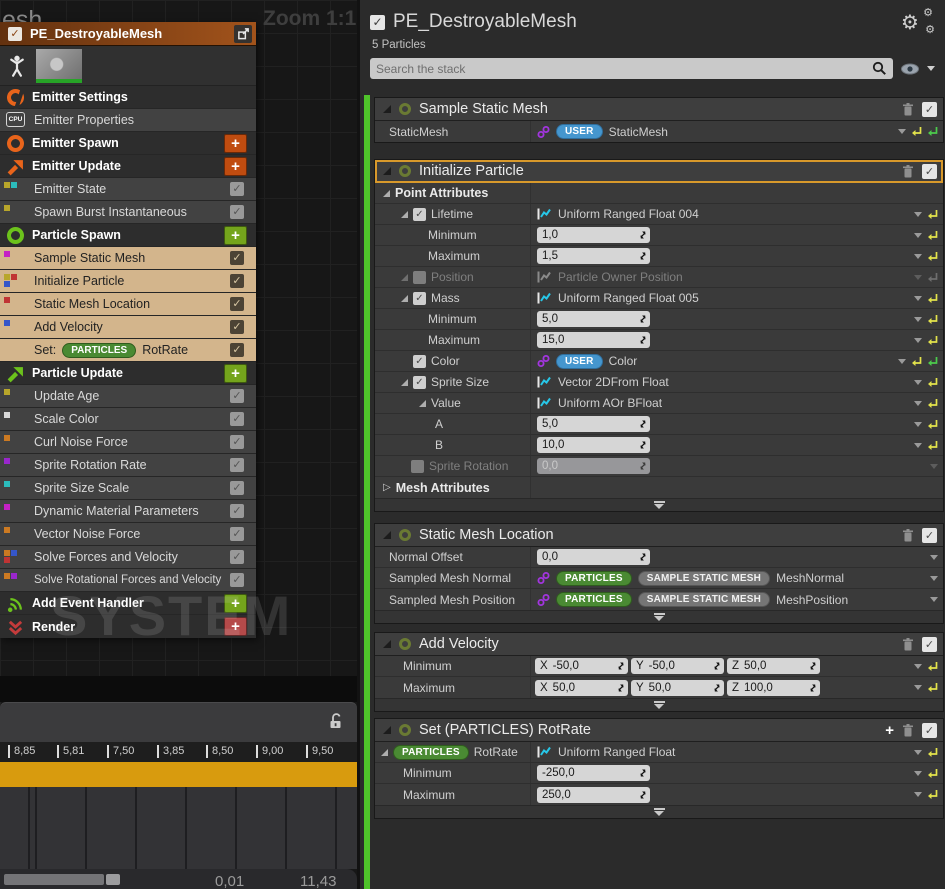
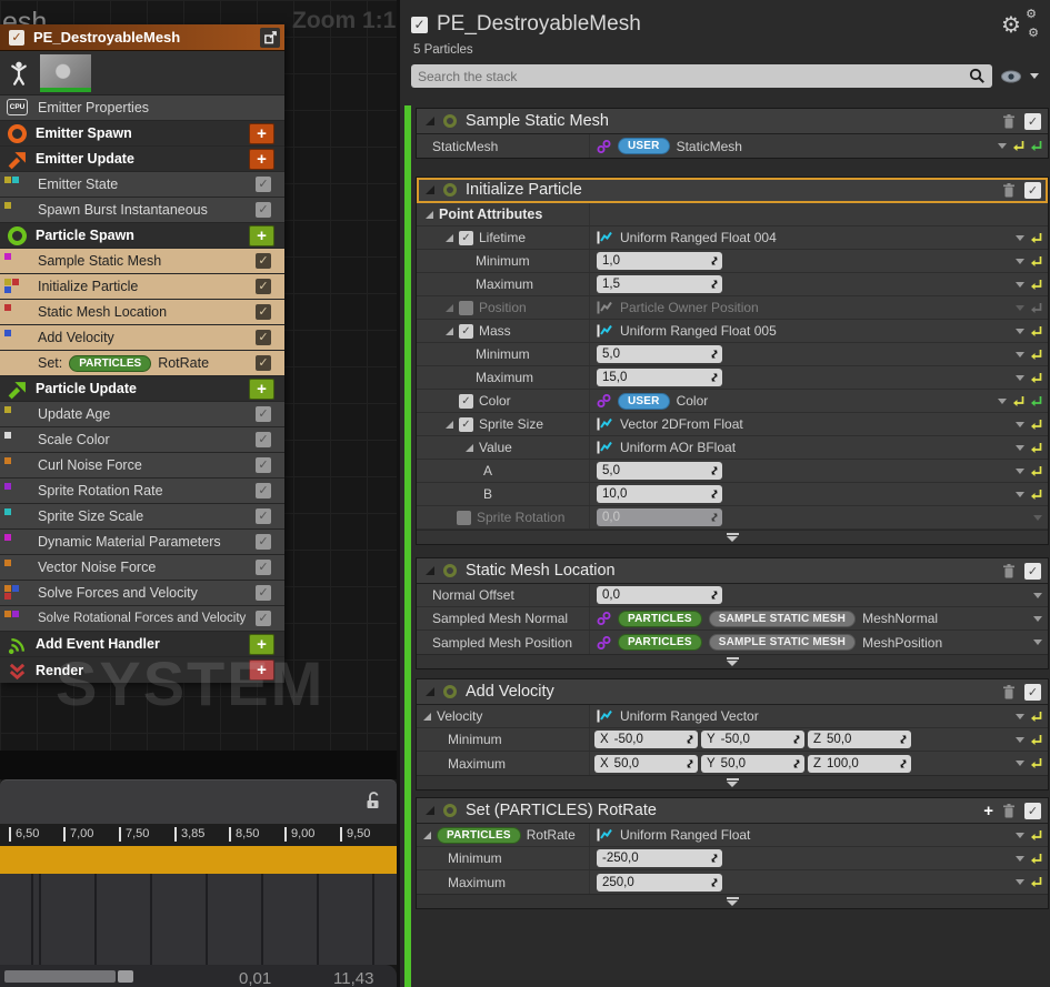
  esh
  Zoom 1:1
  SYSTEM
  ✓
  PE_DestroyableMesh
- Emitter Settings
  Emitter Properties
  Emitter Spawn
  +
  Emitter Update
  +
  Emitter State
  ✓
  Spawn Burst Instantaneous
  ✓
  Particle Spawn
  +
  Sample Static Mesh
  ✓
  Initialize Particle
  ✓
  Static Mesh Location
  ✓
  Add Velocity
  ✓
  Set:
  PARTICLES
  RotRate
  ✓
  Particle Update
  +
  Update Age
  ✓
  Scale Color
  ✓
  Curl Noise Force
  ✓
  Sprite Rotation Rate
  ✓
  Sprite Size Scale
  ✓
  Dynamic Material Parameters
  ✓
  Vector Noise Force
  ✓
  Solve Forces and Velocity
  ✓
  Solve Rotational Forces and Velocity
  ✓
  Add Event Handler
  +
  Render
  +
- 8,85
+ 6,50
- 5,81
+ 7,00
  7,50
  3,85
  8,50
  9,00
  9,50
  0,01
  11,43
  ✓
  PE_DestroyableMesh
  ⚙
  ⚙
  ⚙
  5 Particles
  Search the stack
  Sample Static Mesh
  ✓
  StaticMesh
  USER
  StaticMesh
  Initialize Particle
  ✓
  Point Attributes
  ✓
  Lifetime
  Uniform Ranged Float 004
  Minimum
  1,0
  Maximum
  1,5
  Position
  Particle Owner Position
  ✓
  Mass
  Uniform Ranged Float 005
  Minimum
  5,0
  Maximum
  15,0
  ✓
  Color
  USER
  Color
  ✓
  Sprite Size
  Vector 2DFrom Float
  Value
  Uniform AOr BFloat
  A
  5,0
  B
  10,0
  Sprite Rotation
  0,0
- ▷
- Mesh Attributes
  Static Mesh Location
  ✓
  Normal Offset
  0,0
  Sampled Mesh Normal
  PARTICLES
  SAMPLE STATIC MESH
  MeshNormal
  Sampled Mesh Position
  PARTICLES
  SAMPLE STATIC MESH
  MeshPosition
  Add Velocity
  ✓
+ Velocity
+ Uniform Ranged Vector
  Minimum
  X
  -50,0
  Y
  -50,0
  Z
  50,0
  Maximum
  X
  50,0
  Y
  50,0
  Z
  100,0
  Set (PARTICLES) RotRate
  +
  ✓
  PARTICLES
  RotRate
  Uniform Ranged Float
  Minimum
  -250,0
  Maximum
  250,0
